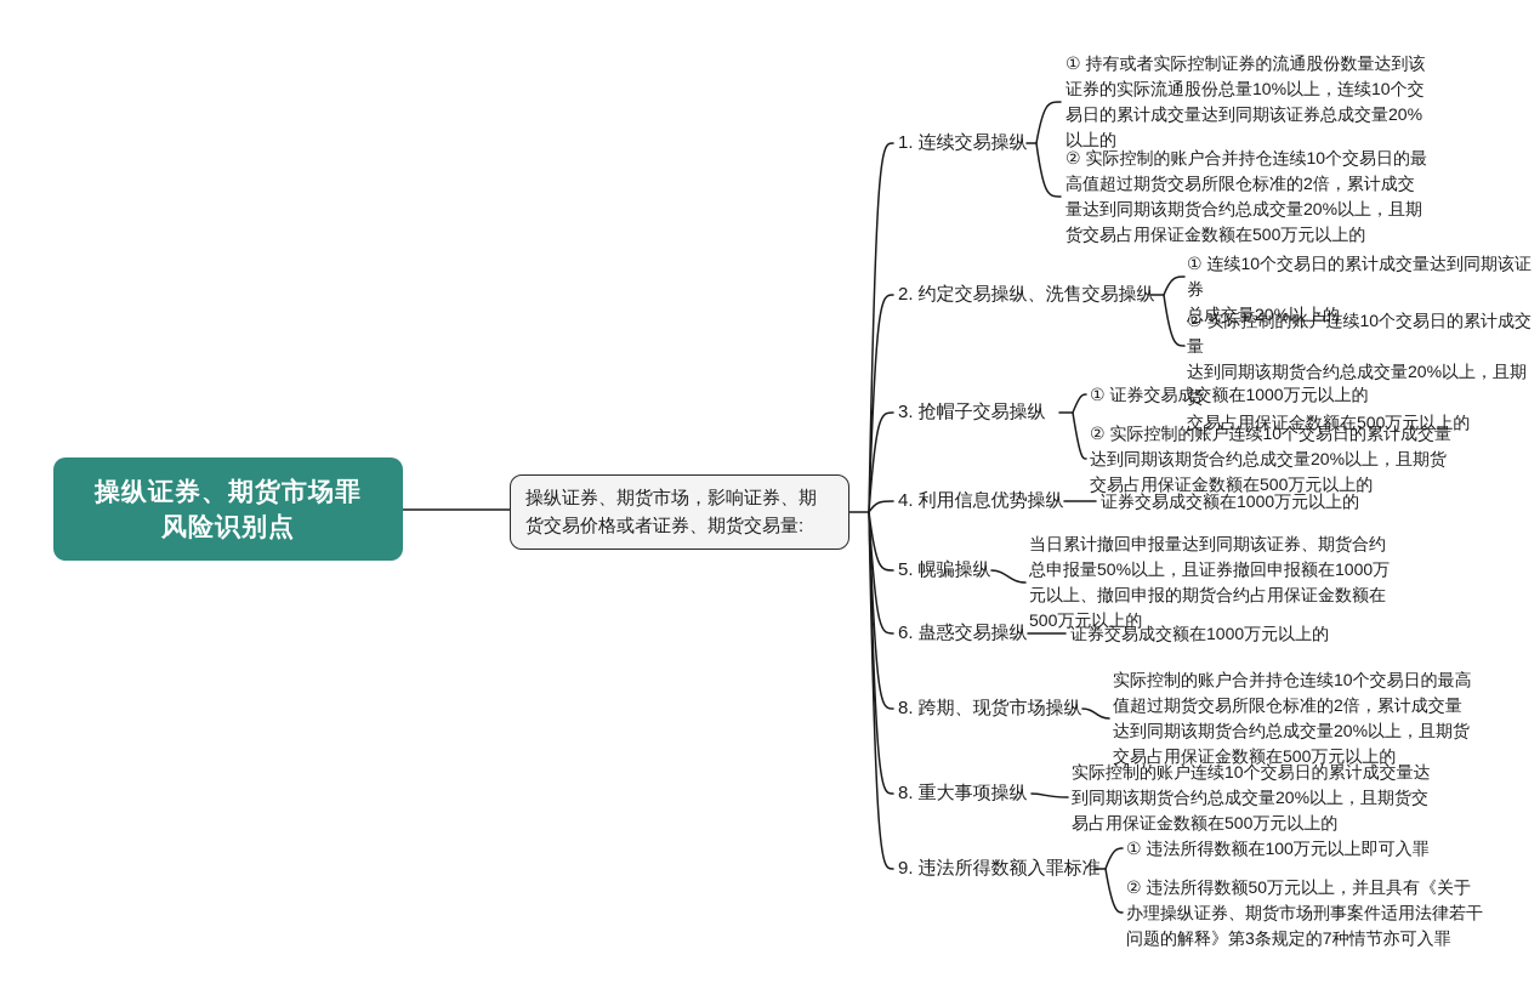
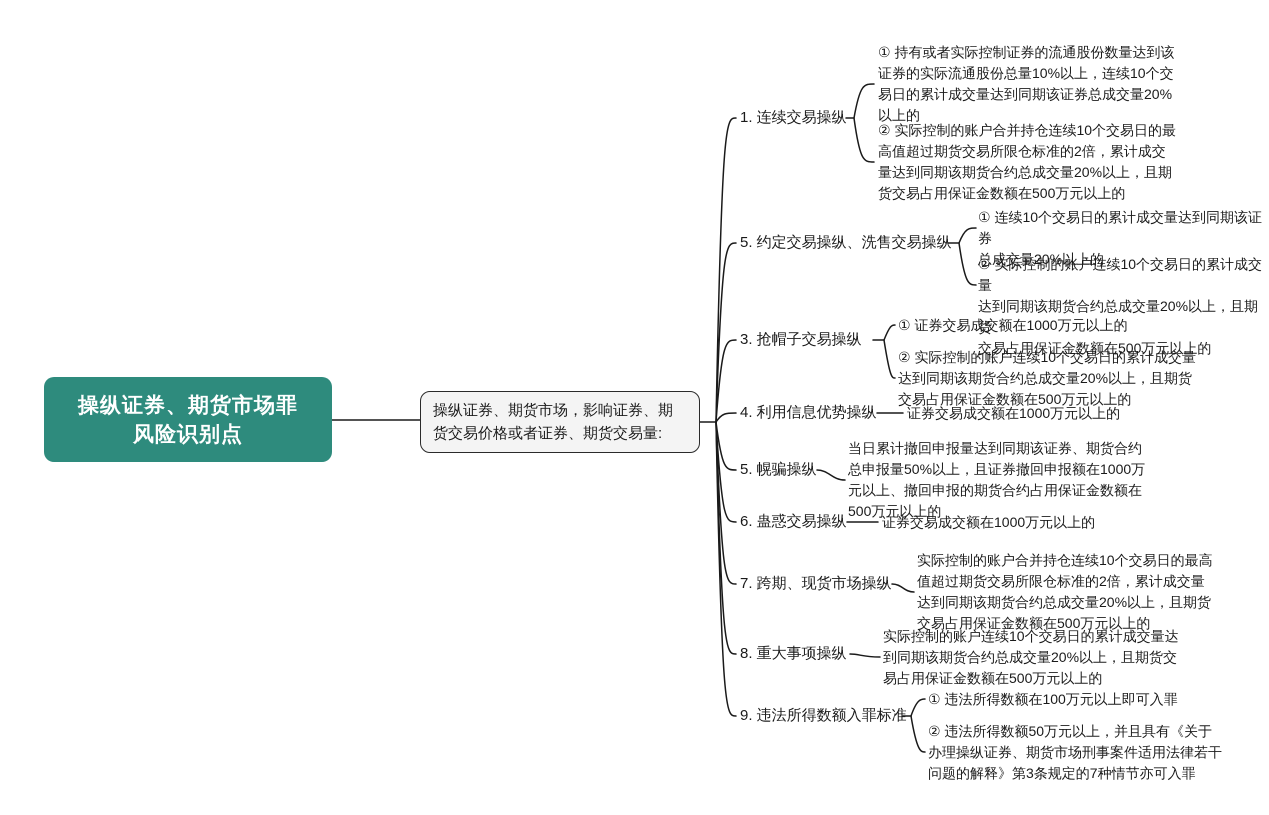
  操纵证券、期货市场罪
  风险识别点
  操纵证券、期货市场，影响证券、期
  货交易价格或者证券、期货交易量:
  1. 连续交易操纵
- 2. 约定交易操纵、洗售交易操纵
+ 5. 约定交易操纵、洗售交易操纵
  3. 抢帽子交易操纵
  4. 利用信息优势操纵
  5. 幌骗操纵
  6. 蛊惑交易操纵
- 8. 跨期、现货市场操纵
+ 7. 跨期、现货市场操纵
  8. 重大事项操纵
  9. 违法所得数额入罪标准
  ① 持有或者实际控制证券的流通股份数量达到该
  证券的实际流通股份总量10%以上，连续10个交
  易日的累计成交量达到同期该证券总成交量20%
  以上的
  ② 实际控制的账户合并持仓连续10个交易日的最
  高值超过期货交易所限仓标准的2倍，累计成交
  量达到同期该期货合约总成交量20%以上，且期
  货交易占用保证金数额在500万元以上的
  ① 连续10个交易日的累计成交量达到同期该证券
  总成交量20%以上的
  ② 实际控制的账户连续10个交易日的累计成交量
  达到同期该期货合约总成交量20%以上，且期货
  交易占用保证金数额在500万元以上的
  ① 证券交易成交额在1000万元以上的
  ② 实际控制的账户连续10个交易日的累计成交量
  达到同期该期货合约总成交量20%以上，且期货
  交易占用保证金数额在500万元以上的
  证券交易成交额在1000万元以上的
  当日累计撤回申报量达到同期该证券、期货合约
  总申报量50%以上，且证券撤回申报额在1000万
  元以上、撤回申报的期货合约占用保证金数额在
  500万元以上的
  证券交易成交额在1000万元以上的
  实际控制的账户合并持仓连续10个交易日的最高
  值超过期货交易所限仓标准的2倍，累计成交量
  达到同期该期货合约总成交量20%以上，且期货
  交易占用保证金数额在500万元以上的
  实际控制的账户连续10个交易日的累计成交量达
  到同期该期货合约总成交量20%以上，且期货交
  易占用保证金数额在500万元以上的
  ① 违法所得数额在100万元以上即可入罪
  ② 违法所得数额50万元以上，并且具有《关于
  办理操纵证券、期货市场刑事案件适用法律若干
  问题的解释》第3条规定的7种情节亦可入罪
